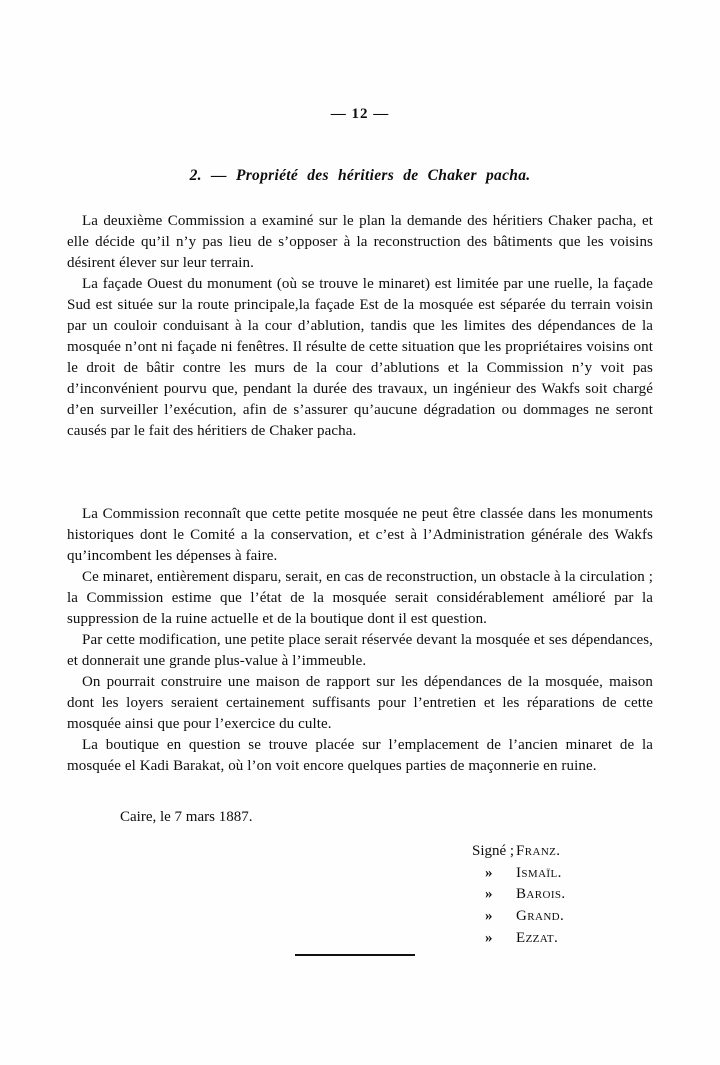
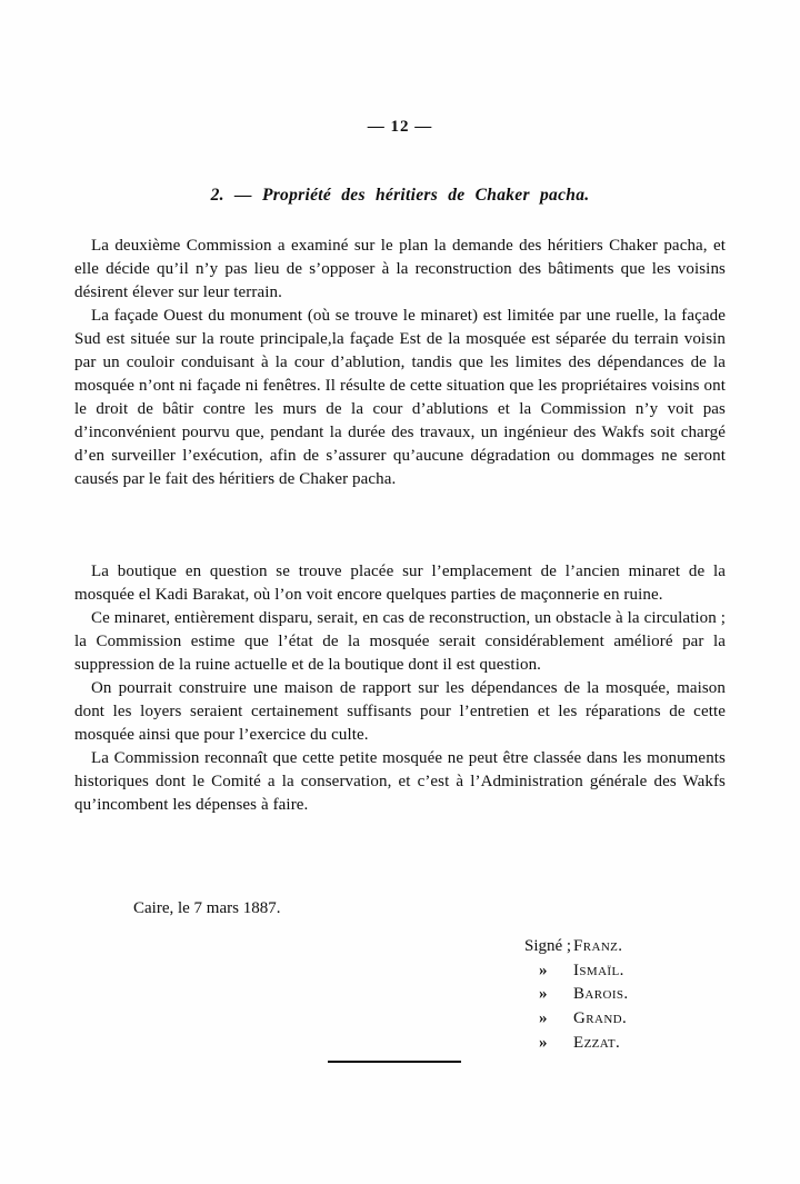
  — 12 —
  2. — Propriété des héritiers de Chaker pacha.
  La deuxième Commission a examiné sur le plan la demande des héritiers Chaker pacha, et elle décide qu’il n’y pas lieu de s’opposer à la reconstruction des bâtiments que les voisins désirent élever sur leur terrain.
  La façade Ouest du monument (où se trouve le minaret) est limitée par une ruelle, la façade Sud est située sur la route principale,la façade Est de la mosquée est séparée du terrain voisin par un couloir conduisant à la cour d’ablution, tandis que les limites des dépendances de la mosquée n’ont ni façade ni fenêtres. Il résulte de cette situation que les propriétaires voisins ont le droit de bâtir contre les murs de la cour d’ablutions et la Commission n’y voit pas d’inconvénient pourvu que, pendant la durée des travaux, un ingénieur des Wakfs soit chargé d’en surveiller l’exécution, afin de s’assurer qu’aucune dégradation ou dommages ne seront causés par le fait des héritiers de Chaker pacha.
- La Commission reconnaît que cette petite mosquée ne peut être classée dans les monuments historiques dont le Comité a la conservation, et c’est à l’Administration générale des Wakfs qu’incombent les dépenses à faire.
+ La boutique en question se trouve placée sur l’emplacement de l’ancien minaret de la mosquée el Kadi Barakat, où l’on voit encore quelques parties de maçonnerie en ruine.
  Ce minaret, entièrement disparu, serait, en cas de reconstruction, un obstacle à la circulation ; la Commission estime que l’état de la mosquée serait considérablement amélioré par la suppression de la ruine actuelle et de la boutique dont il est question.
- Par cette modification, une petite place serait réservée devant la mosquée et ses dépendances, et donnerait une grande plus-value à l’immeuble.
  On pourrait construire une maison de rapport sur les dépendances de la mosquée, maison dont les loyers seraient certainement suffisants pour l’entretien et les réparations de cette mosquée ainsi que pour l’exercice du culte.
- La boutique en question se trouve placée sur l’emplacement de l’ancien minaret de la mosquée el Kadi Barakat, où l’on voit encore quelques parties de maçonnerie en ruine.
+ La Commission reconnaît que cette petite mosquée ne peut être classée dans les monuments historiques dont le Comité a la conservation, et c’est à l’Administration générale des Wakfs qu’incombent les dépenses à faire.
  Caire, le 7 mars 1887.
  Signé ;
  Franz.
  »
  Ismaïl.
  »
  Barois.
  »
  Grand.
  »
  Ezzat.
